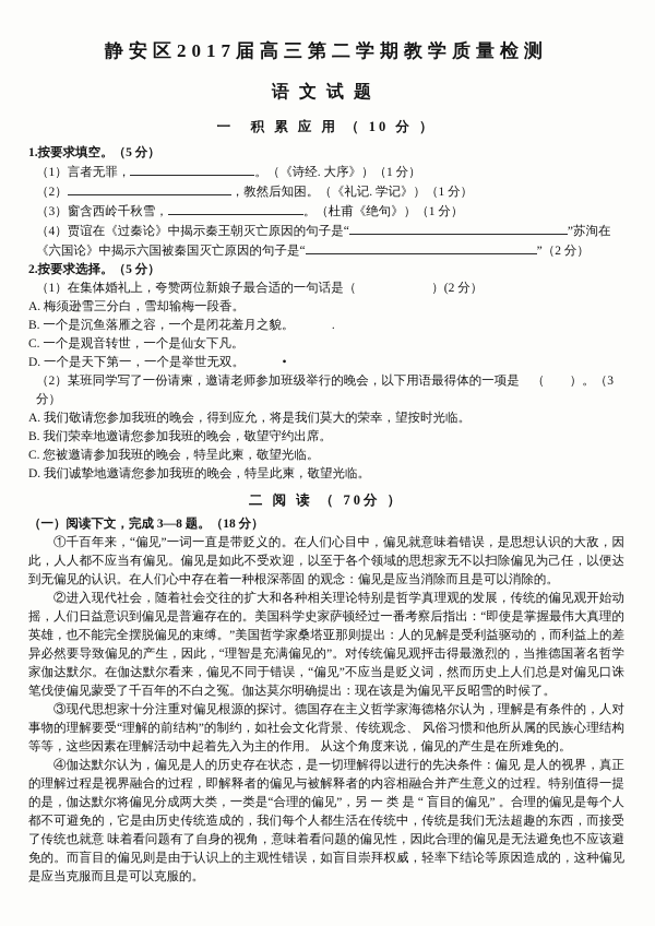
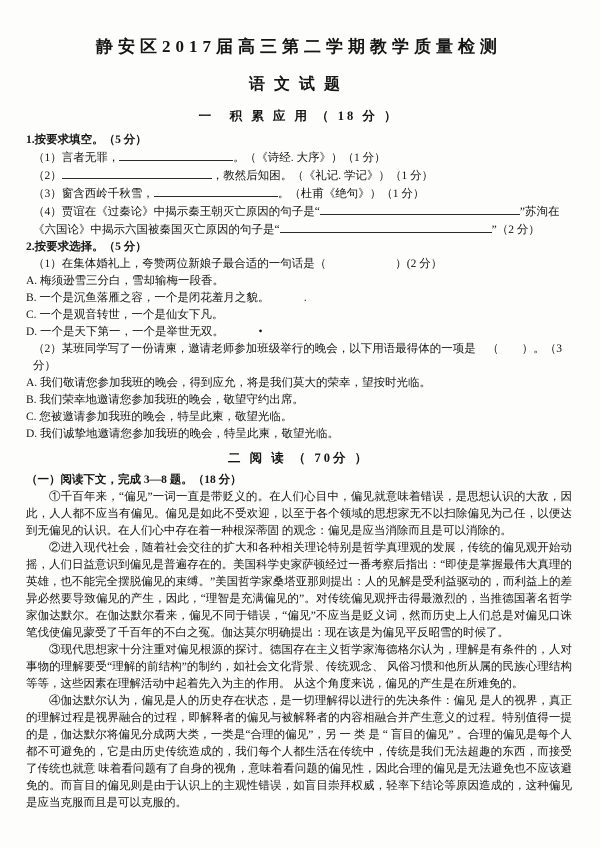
  静安区2017届高三第二学期教学质量检测
  语文试题
- 一 积 累 应 用 （ 10 分 ）
+ 一 积 累 应 用 （ 18 分 ）
  1.按要求填空。（5 分）
  （1）言者无罪， 。（《诗经. 大序》）（1 分）
  （2） ，教然后知困。（《礼记. 学记》）（1 分）
  （3）窗含西岭千秋雪， 。（杜甫《绝句》）（1 分）
  （4）贾谊在《过秦论》中揭示秦王朝灭亡原因的句子是“ ”苏洵在《六国论》中揭示六国被秦国灭亡原因的句子是“ ”（2 分）
  2.按要求选择。（5 分）
  （1）在集体婚礼上，夸赞两位新娘子最合适的一句话是（ ）(2 分）
  A. 梅须逊雪三分白，雪却输梅一段香。
  B. 一个是沉鱼落雁之容，一个是闭花羞月之貌。 .
  C. 一个是观音转世，一个是仙女下凡。
  D. 一个是天下第一，一个是举世无双。 •
  （2）某班同学写了一份请柬，邀请老师参加班级举行的晚会，以下用语最得体的一项是 （ ）。（3 分）
  A. 我们敬请您参加我班的晚会，得到应允，将是我们莫大的荣幸，望按时光临。
  B. 我们荣幸地邀请您参加我班的晚会，敬望守约出席。
  C. 您被邀请参加我班的晚会，特呈此柬，敬望光临。
  D. 我们诚挚地邀请您参加我班的晚会，特呈此柬，敬望光临。
  二 阅 读 （ 70分 ）
  （一）阅读下文，完成 3—8 题。（18 分）
  ①千百年来，“偏见”一词一直是带贬义的。在人们心目中，偏见就意味着错误，是思想认识的大敌，因此，人人都不应当有偏见。偏见是如此不受欢迎，以至于各个领域的思想家无不以扫除偏见为己任，以便达到无偏见的认识。在人们心中存在着一种根深蒂固 的观念：偏见是应当消除而且是可以消除的。
  ②进入现代社会，随着社会交往的扩大和各种相关理论特别是哲学真理观的发展，传统的偏见观开始动摇，人们日益意识到偏见是普遍存在的。美国科学史家萨顿经过一番考察后指出：“即使是掌握最伟大真理的英雄，也不能完全摆脱偏见的束缚。”美国哲学家桑塔亚那则提出：人的见解是受利益驱动的，而利益上的差异必然要导致偏见的产生，因此，“理智是充满偏见的”。对传统偏见观抨击得最激烈的，当推德国著名哲学家伽达默尔。在伽达默尔看来，偏见不同于错误，“偏见”不应当是贬义词，然而历史上人们总是对偏见口诛笔伐使偏见蒙受了千百年的不白之冤。伽达莫尔明确提出：现在该是为偏见平反昭雪的时候了。
  ③现代思想家十分注重对偏见根源的探讨。德国存在主义哲学家海德格尔认为，理解是有条件的，人对事物的理解要受“理解的前结构”的制约，如社会文化背景、传统观念、 风俗习惯和他所从属的民族心理结构等等，这些因素在理解活动中起着先入为主的作用。 从这个角度来说，偏见的产生是在所难免的。
  ④伽达默尔认为，偏见是人的历史存在状态，是一切理解得以进行的先决条件：偏见 是人的视界，真正的理解过程是视界融合的过程，即解释者的偏见与被解释者的内容相融合并产生意义的过程。特别值得一提的是，伽达默尔将偏见分成两大类，一类是“合理的偏见”，另 一 类 是 “ 盲目的偏见” 。合理的偏见是每个人都不可避免的，它是由历史传统造成的，我们每个人都生活在传统中，传统是我们无法超趣的东西，而接受了传统也就意 味着看问题有了自身的视角，意味着看问题的偏见性，因此合理的偏见是无法避免也不应该避免的。而盲目的偏见则是由于认识上的主观性错误，如盲目崇拜权威，轻率下结论等原因造成的，这种偏见是应当克服而且是可以克服的。
